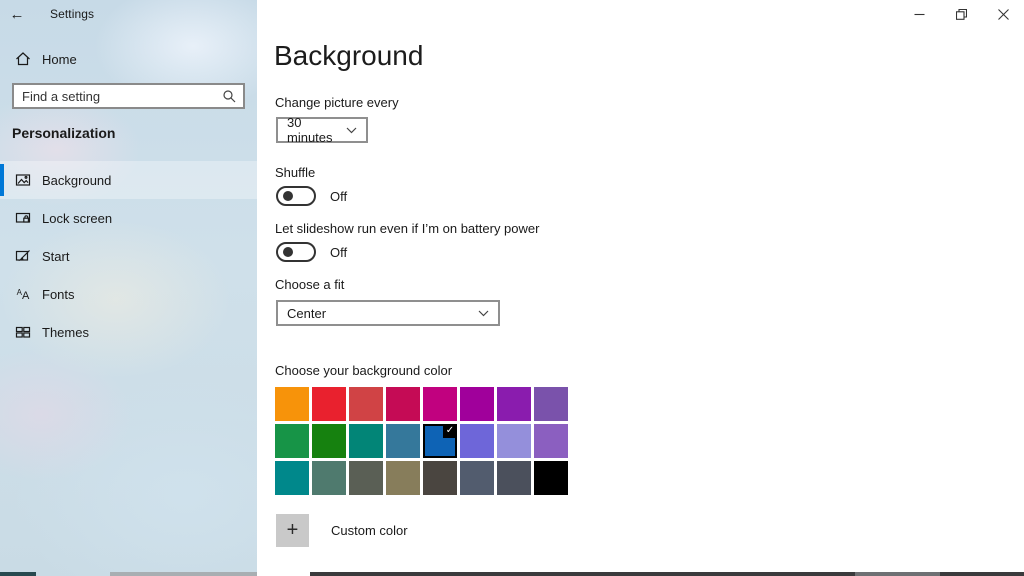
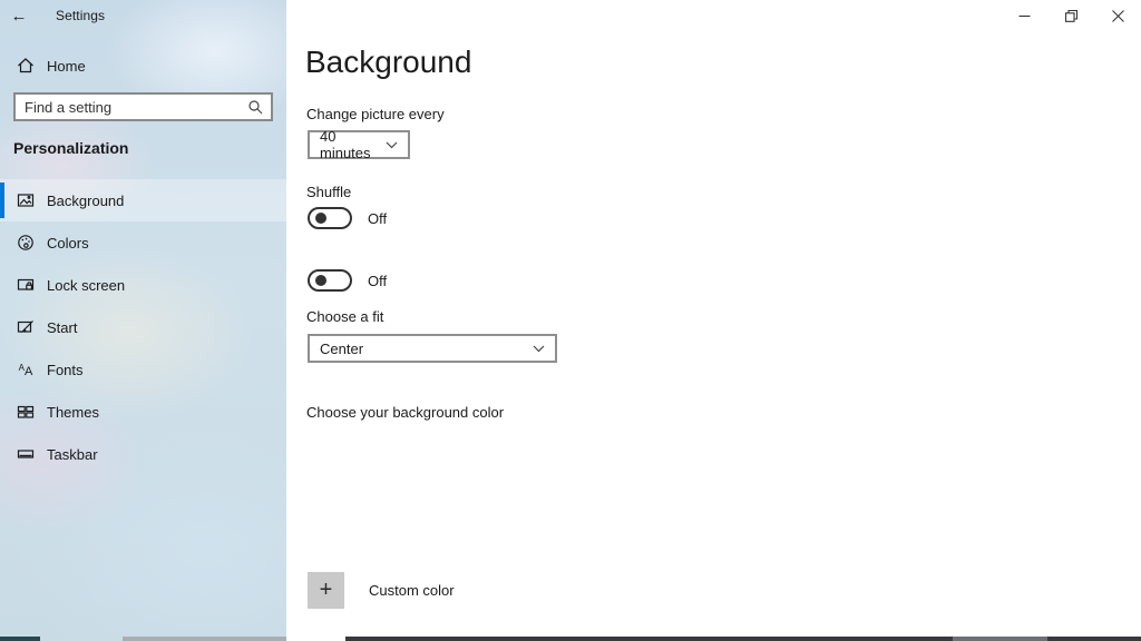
  ←
  Settings
  Home
  Find a setting
  Personalization
  Background
+ Colors
  Lock screen
  Start
  AA
  Fonts
  Themes
+ Taskbar
  Background
  Change picture every
- 30 minutes
+ 40 minutes
  Shuffle
  Off
- Let slideshow run even if I’m on battery power
  Off
  Choose a fit
  Center
  Choose your background color
- ✓
  +
  Custom color
